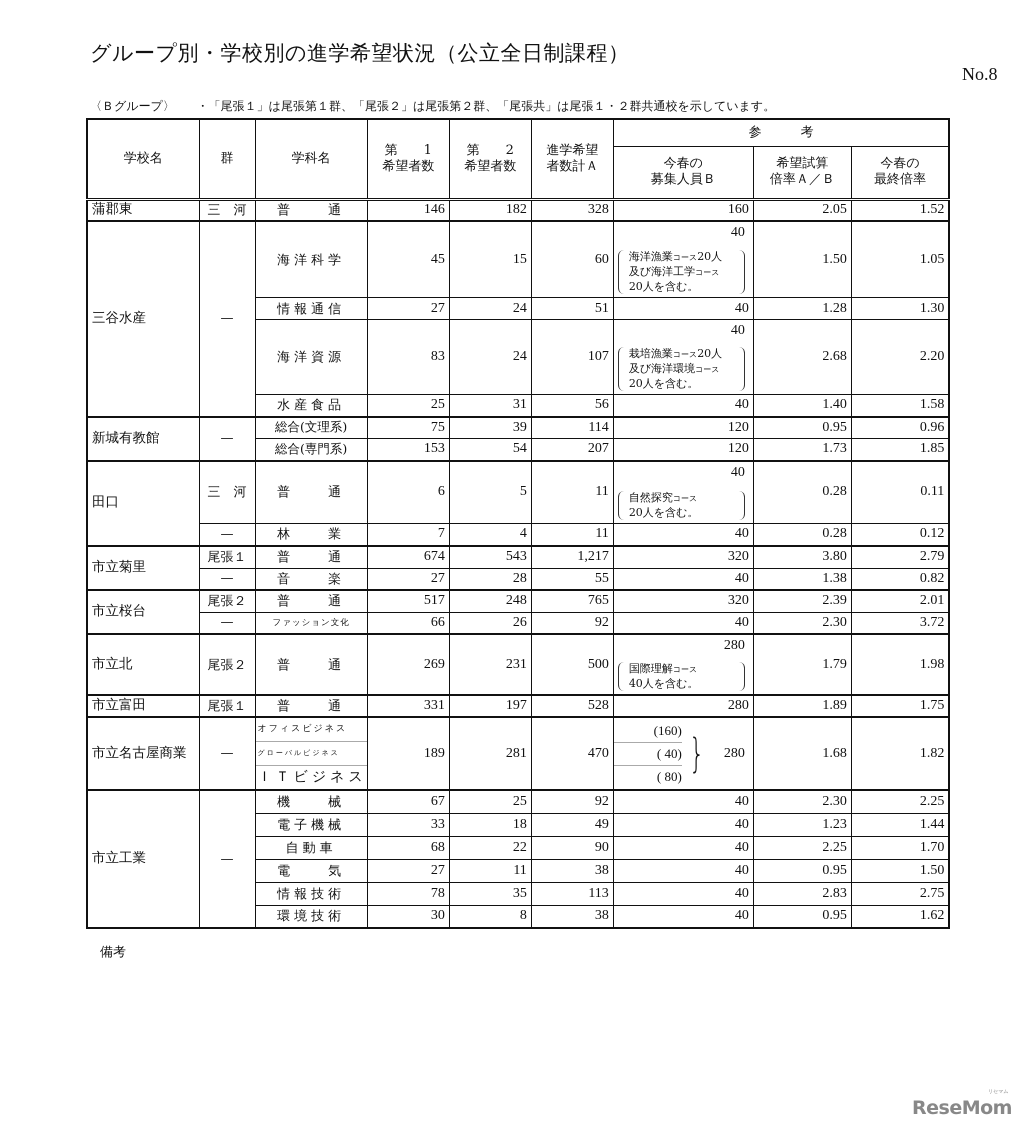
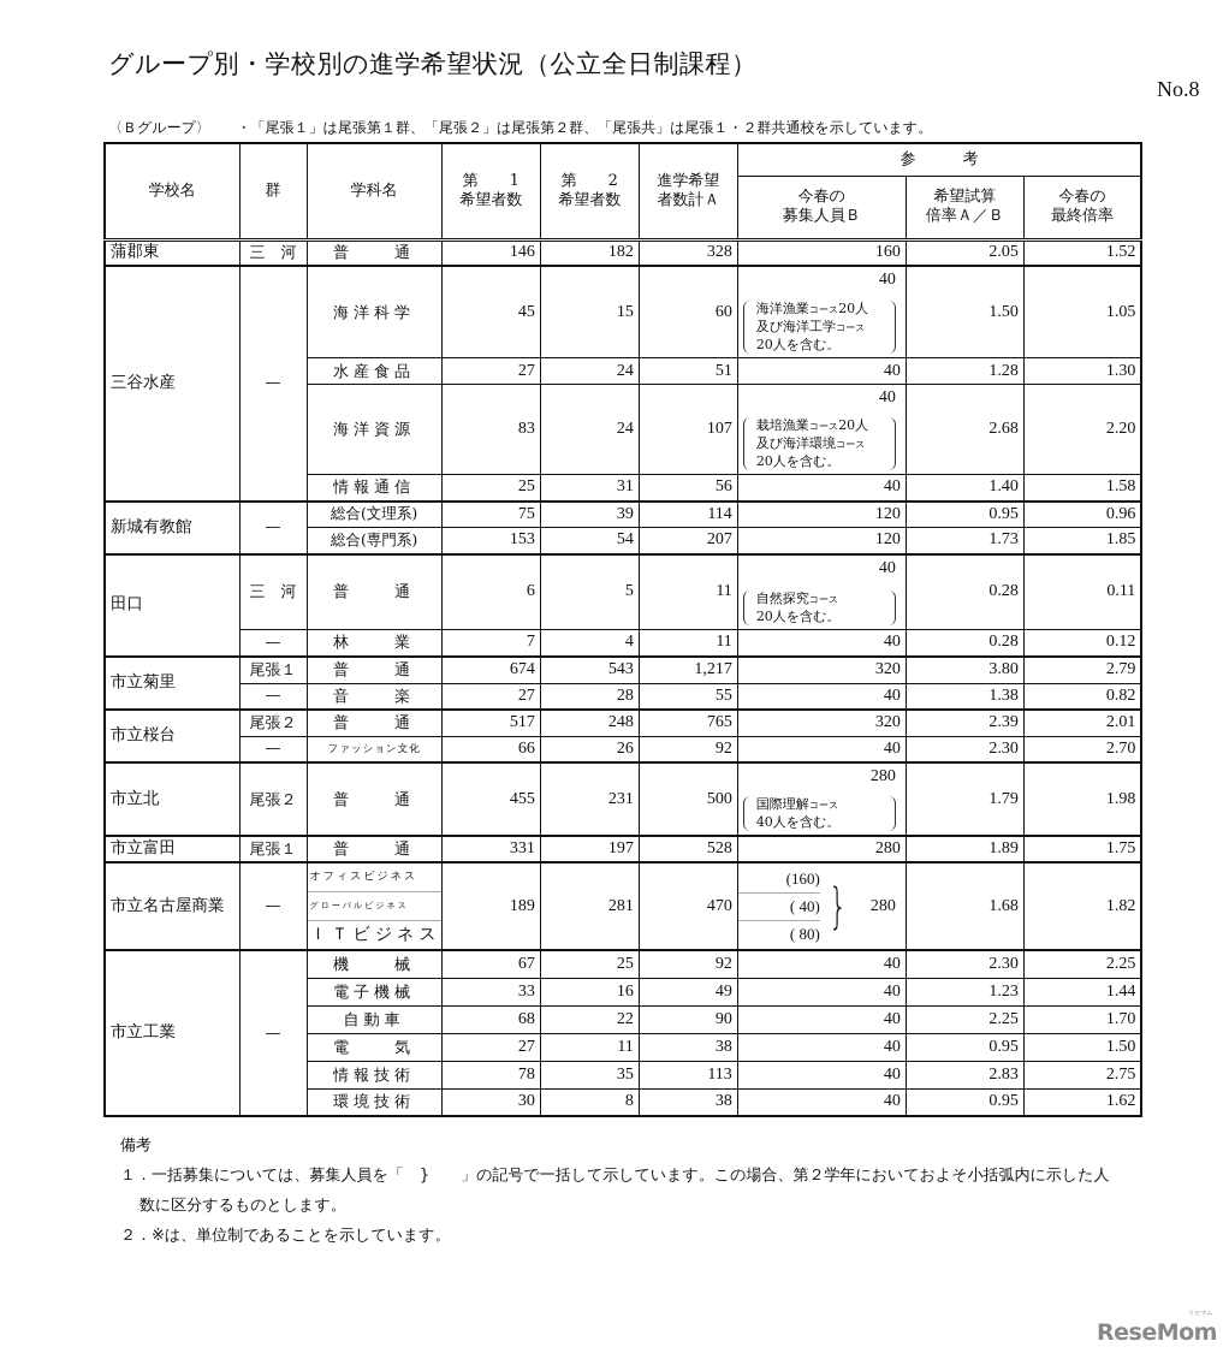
  グループ別・学校別の進学希望状況（公立全日制課程）
  No.8
  〈Ｂグループ〉 ・「尾張１」は尾張第１群、「尾張２」は尾張第２群、「尾張共」は尾張１・２群共通校を示しています。
  学校名	群	学科名	第 1希望者数	第 2希望者数	進学希望者数計Ａ	参 考
  今春の募集人員Ｂ	希望試算倍率Ａ／Ｂ	今春の最終倍率
  蒲郡東	三 河	普 通	146	182	328	160	2.05	1.52
  三谷水産	—	海洋科学	45	15	60	40 海洋漁業コース20人及び海洋工学コース20人を含む。	1.50	1.05
- 情報通信	27	24	51	40	1.28	1.30
+ 水産食品	27	24	51	40	1.28	1.30
  海洋資源	83	24	107	40 栽培漁業コース20人及び海洋環境コース20人を含む。	2.68	2.20
- 水産食品	25	31	56	40	1.40	1.58
+ 情報通信	25	31	56	40	1.40	1.58
  新城有教館	—	総合(文理系)	75	39	114	120	0.95	0.96
  総合(専門系)	153	54	207	120	1.73	1.85
  田口	三 河	普 通	6	5	11	40 自然探究コース20人を含む。	0.28	0.11
  —	林 業	7	4	11	40	0.28	0.12
  市立菊里	尾張１	普 通	674	543	1,217	320	3.80	2.79
  —	音 楽	27	28	55	40	1.38	0.82
  市立桜台	尾張２	普 通	517	248	765	320	2.39	2.01
- —	ファッション文化	66	26	92	40	2.30	3.72
+ —	ファッション文化	66	26	92	40	2.30	2.70
- 市立北	尾張２	普 通	269	231	500	280 国際理解コース40人を含む。	1.79	1.98
+ 市立北	尾張２	普 通	455	231	500	280 国際理解コース40人を含む。	1.79	1.98
  市立富田	尾張１	普 通	331	197	528	280	1.89	1.75
  市立名古屋商業	—	オフィスビジネス グローバルビジネス ＩＴビジネス	189	281	470	(160) ( 40) ( 80) } 280	1.68	1.82
  市立工業	—	機 械	67	25	92	40	2.30	2.25
- 電子機械	33	18	49	40	1.23	1.44
+ 電子機械	33	16	49	40	1.23	1.44
  自動車	68	22	90	40	2.25	1.70
  電 気	27	11	38	40	0.95	1.50
  情報技術	78	35	113	40	2.83	2.75
  環境技術	30	8	38	40	0.95	1.62
  備考
+ １．一括募集については、募集人員を「 } 」の記号で一括して示しています。この場合、第２学年においておよそ小括弧内に示した人数に区分するものとします。
+ ２．※は、単位制であることを示しています。
  ReseMom
